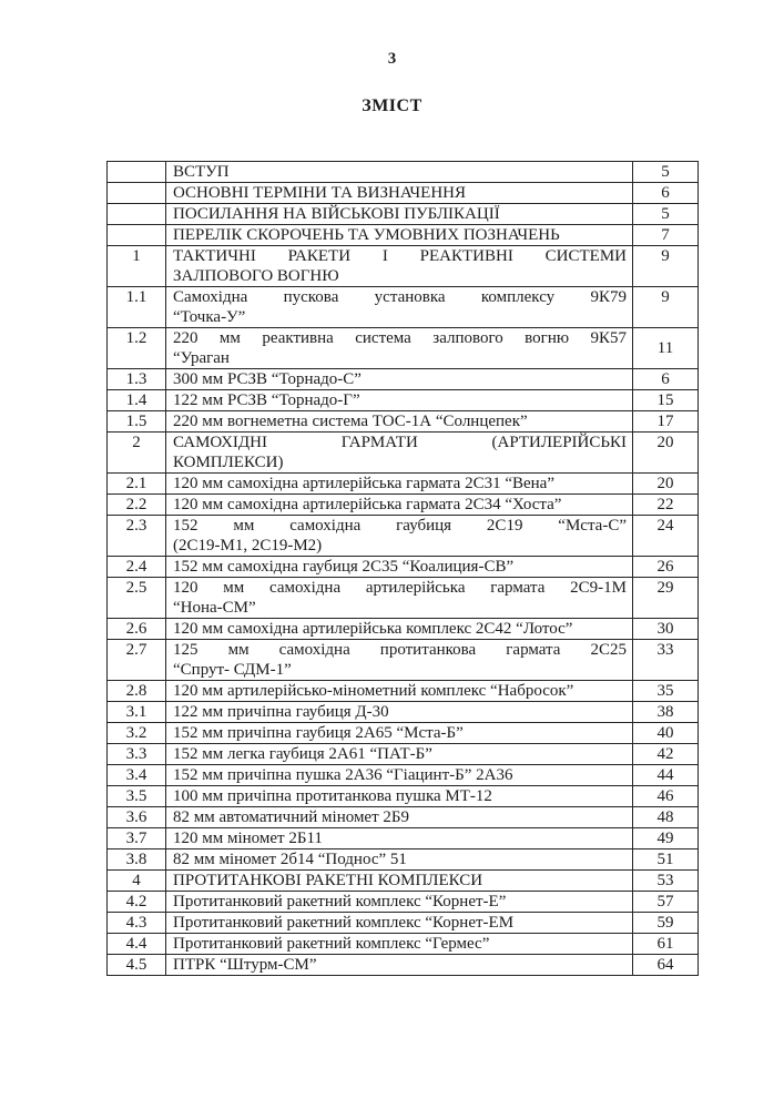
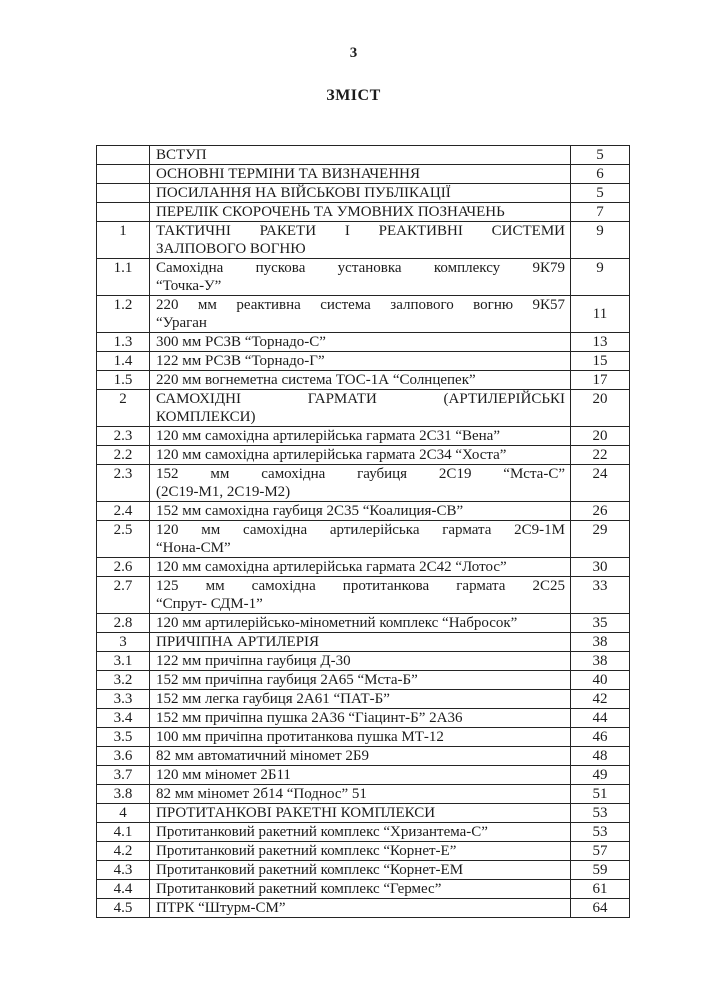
  3
  ЗМІСТ
  	ВСТУП	5
  	ОСНОВНІ ТЕРМІНИ ТА ВИЗНАЧЕННЯ	6
  	ПОСИЛАННЯ НА ВІЙСЬКОВІ ПУБЛІКАЦІЇ	5
  	ПЕРЕЛІК СКОРОЧЕНЬ ТА УМОВНИХ ПОЗНАЧЕНЬ	7
  1	ТАКТИЧНІ РАКЕТИ І РЕАКТИВНІ СИСТЕМИЗАЛПОВОГО ВОГНЮ	9
  1.1	Самохідна пускова установка комплексу 9К79“Точка-У”	9
  1.2	220 мм реактивна система залпового вогню 9К57“Ураган	11
- 1.3	300 мм РСЗВ “Торнадо-С”	6
+ 1.3	300 мм РСЗВ “Торнадо-С”	13
  1.4	122 мм РСЗВ “Торнадо-Г”	15
  1.5	220 мм вогнеметна система ТОС-1А “Солнцепек”	17
  2	САМОХІДНІ ГАРМАТИ (АРТИЛЕРІЙСЬКІКОМПЛЕКСИ)	20
- 2.1	120 мм самохідна артилерійська гармата 2С31 “Вена”	20
+ 2.3	120 мм самохідна артилерійська гармата 2С31 “Вена”	20
  2.2	120 мм самохідна артилерійська гармата 2С34 “Хоста”	22
  2.3	152 мм самохідна гаубиця 2С19 “Мста-С”(2С19-М1, 2С19-М2)	24
  2.4	152 мм самохідна гаубиця 2С35 “Коалиция-СВ”	26
  2.5	120 мм самохідна артилерійська гармата 2С9-1М“Нона-СМ”	29
- 2.6	120 мм самохідна артилерійська комплекс 2С42 “Лотос”	30
+ 2.6	120 мм самохідна артилерійська гармата 2С42 “Лотос”	30
  2.7	125 мм самохідна протитанкова гармата 2С25“Спрут- СДМ-1”	33
  2.8	120 мм артилерійсько-мінометний комплекс “Набросок”	35
+ 3	ПРИЧІПНА АРТИЛЕРІЯ	38
  3.1	122 мм причіпна гаубиця Д-30	38
  3.2	152 мм причіпна гаубиця 2А65 “Мста-Б”	40
  3.3	152 мм легка гаубиця 2А61 “ПАТ-Б”	42
  3.4	152 мм причіпна пушка 2А36 “Гіацинт-Б” 2А36	44
  3.5	100 мм причіпна протитанкова пушка МТ-12	46
  3.6	82 мм автоматичний міномет 2Б9	48
  3.7	120 мм міномет 2Б11	49
  3.8	82 мм міномет 2б14 “Поднос” 51	51
  4	ПРОТИТАНКОВІ РАКЕТНІ КОМПЛЕКСИ	53
+ 4.1	Протитанковий ракетний комплекс “Хризантема-С”	53
  4.2	Протитанковий ракетний комплекс “Корнет-Е”	57
  4.3	Протитанковий ракетний комплекс “Корнет-ЕМ	59
  4.4	Протитанковий ракетний комплекс “Гермес”	61
  4.5	ПТРК “Штурм-СМ”	64
